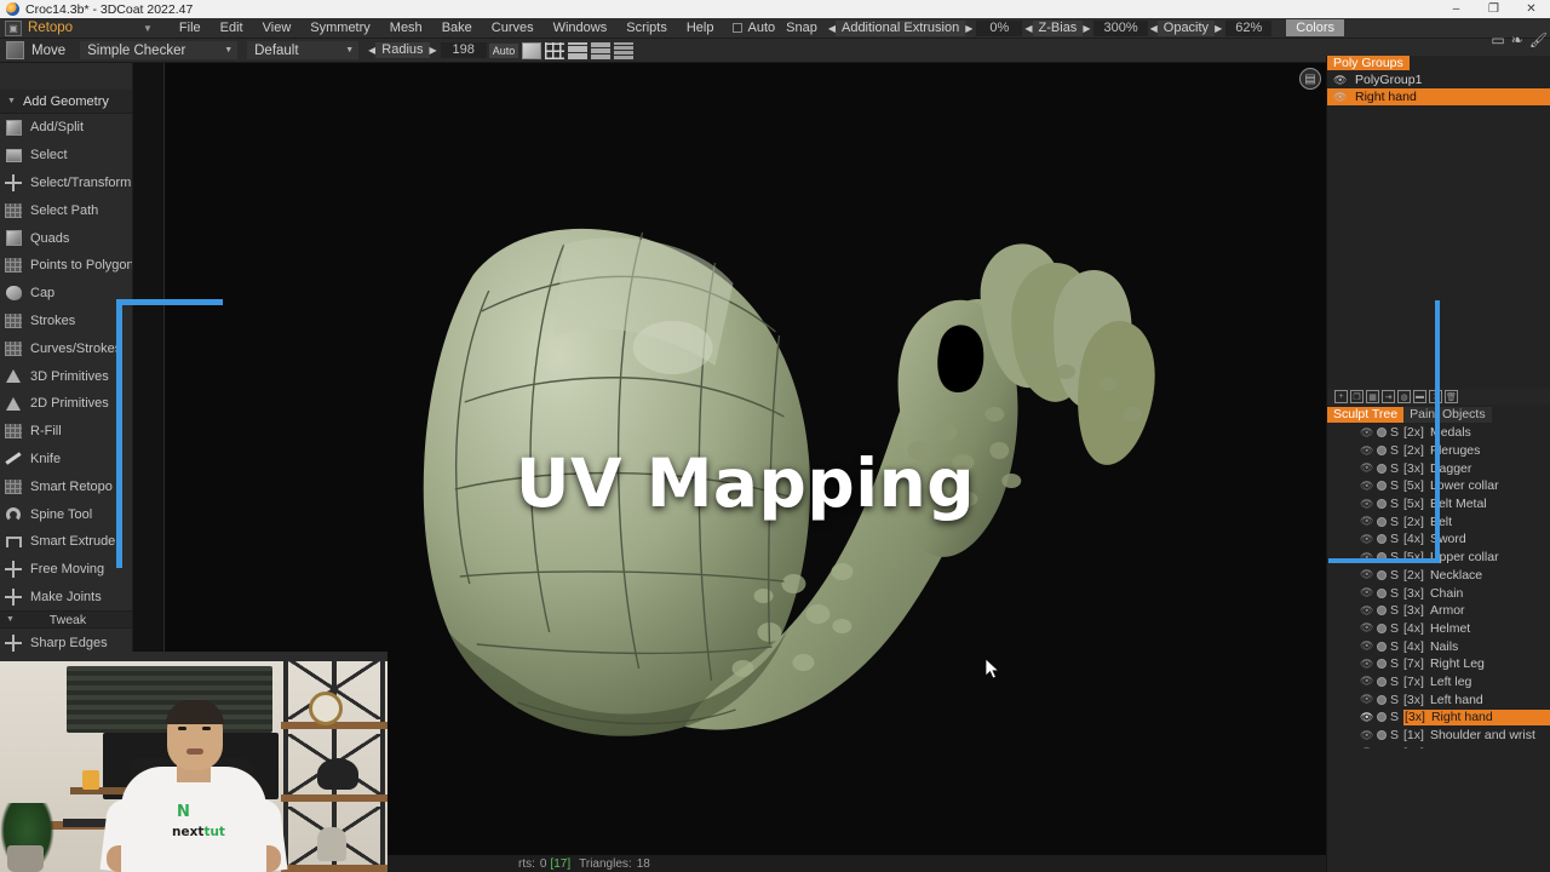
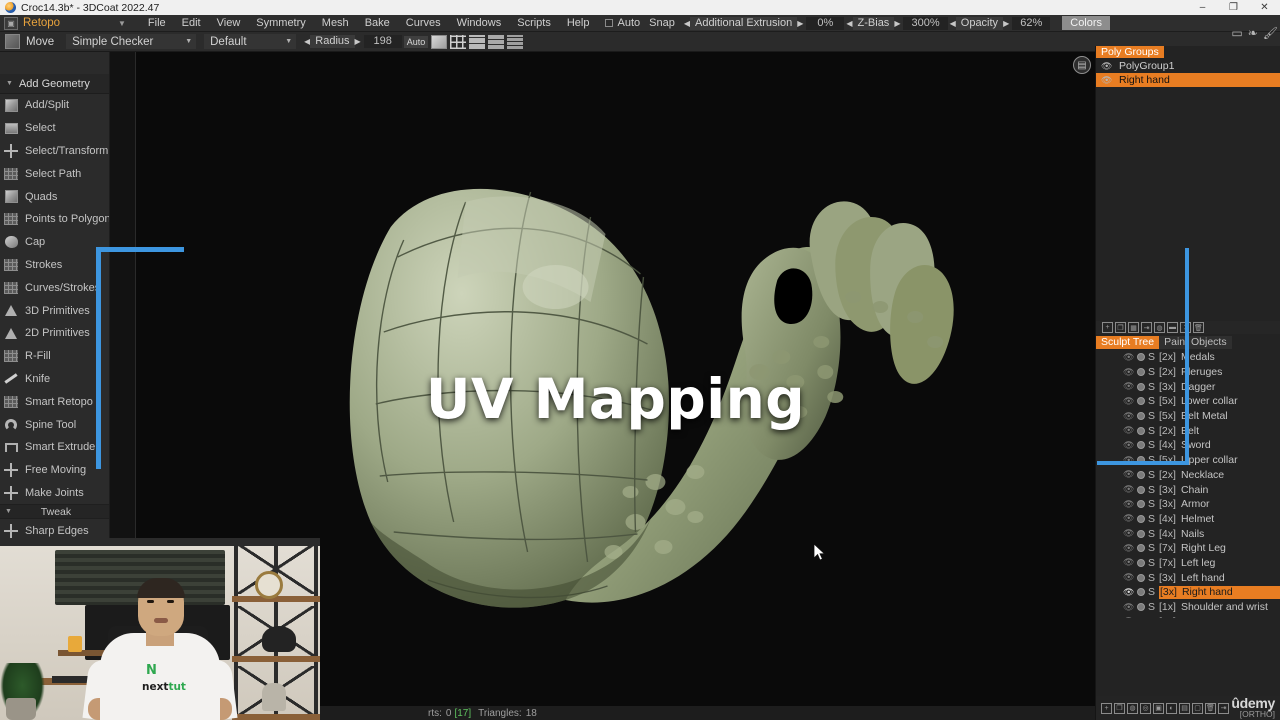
  Croc14.3b* - 3DCoat 2022.47
  –
  ❐
  ✕
  ▣
  Retopo
  ▼
  File
  Edit
  View
  Symmetry
  Mesh
  Bake
  Curves
  Windows
  Scripts
  Help
  Auto
  Snap
  ◀
  Additional Extrusion
  ▶
  0%
  ◀
  Z-Bias
  ▶
  300%
  ◀
  Opacity
  ▶
  62%
  Colors
  Move
  Simple Checker
  Default
  ◀
  Radius
  ▶
  198
  Auto
  Add Geometry
  Add/Split
  Select
  Select/Transform
  Select Path
  Quads
  Points to Polygon
  Cap
  Strokes
  Curves/Stroke
  3D Primitives
  2D Primitives
  R-Fill
  Knife
  Smart Retopo
  Spine Tool
  Smart Extrude
  Free Moving
  Make Joints
  Tweak
  Sharp Edges
  UV Mapping
  ▤
  rts:
  0
  [17]
  Triangles:
  18
  ▭
  ❧
  🖌
  Poly Groups
  👁
  PolyGroup1
  👁
  Right hand
  Sculpt Tree
  Pain Objects
  👁
  S
  [2x]
  edals
  👁
  S
  [2x]
  leruges
  👁
  S
  [3x]
  agger
  👁
  S
  [5x]
  Lower collar
  👁
  S
  [5x]
  elt Metal
  👁
  S
  [2x]
  elt
  👁
  S
  [4x]
  word
  👁
  pper collar
  👁
  S
  [2x]
  Necklace
  👁
  S
  [3x]
  Chain
  👁
  S
  [3x]
  Armor
  👁
  S
  [4x]
  Helmet
  👁
  S
  [4x]
  Nails
  👁
  S
  [7x]
  Right Leg
  👁
  S
  [7x]
  Left leg
  👁
  S
  [3x]
  Left hand
  👁
  S
  [3x]
  Right hand
  👁
  S
  [1x]
  Shoulder and wrist
+ ûdemy
+ [ORTHO]
  N
  nexttut
